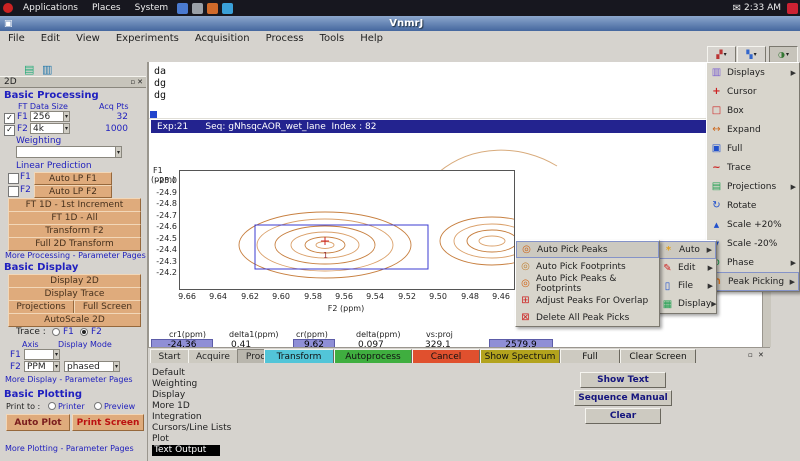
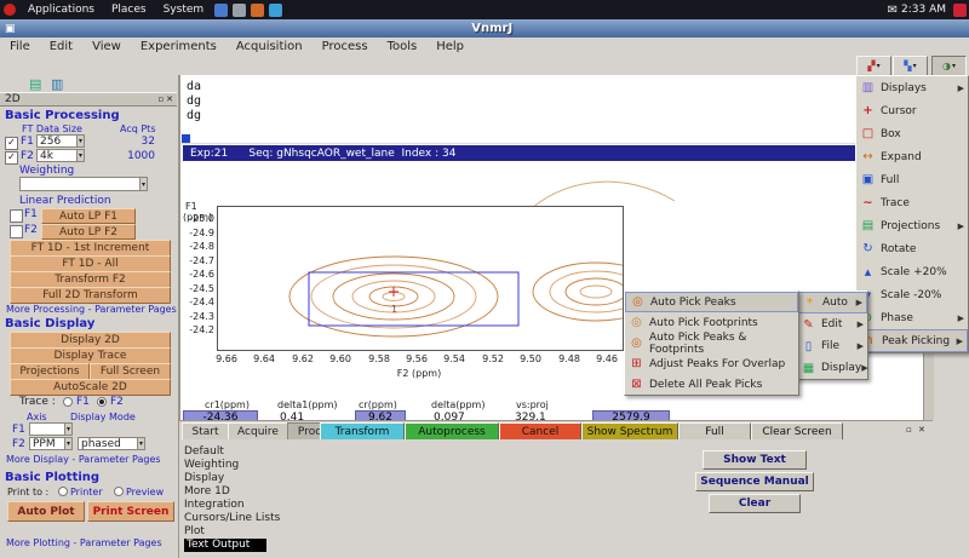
  Applications
  Places
  System
  ✉
  2:33 AM
  ▣
  VnmrJ
  File
  Edit
  View
  Experiments
  Acquisition
  Process
  Tools
  Help
  ▞
  ▚
  ◑
  ▤
  ▥
  2D
  ▫
  ✕
  Basic Processing
  FT Data Size
  Acq Pts
  ✓
  F1
  256
  32
  ✓
  F2
  4k
  1000
  Weighting
  Linear Prediction
  F1
  Auto LP F1
  F2
  Auto LP F2
  FT 1D - 1st Increment
  FT 1D - All
  Transform F2
  Full 2D Transform
  More Processing - Parameter Pages
  Basic Display
  Display 2D
  Display Trace
  Projections
  Full Screen
  AutoScale 2D
  Trace :
  F1
  F2
  Axis
  Display Mode
  F1
  F2
  PPM
  phased
  More Display - Parameter Pages
  Basic Plotting
  Print to :
  Printer
  Preview
  Auto Plot
  Print Screen
  More Plotting - Parameter Pages
  da
  dg
  dg
- Exp:21 Seq: gNhsqcAOR_wet_lane Index : 82
+ Exp:21 Seq: gNhsqcAOR_wet_lane Index : 34
  F1
  (ppm)
  -25.0
  -24.9
  -24.8
  -24.7
  -24.6
  -24.5
  -24.4
  -24.3
  -24.2
  1
  9.66
  9.64
  9.62
  9.60
  9.58
  9.56
  9.54
  9.52
  9.50
  9.48
  9.46
  F2 (ppm)
  cr1(ppm)
  delta1(ppm)
  cr(ppm)
  delta(ppm)
  vs:proj
  -24.36
  0.41
  9.62
  0.097
  329.1
  2579.9
  Start
  Acquire
  Transform
  Autoprocess
  Cancel
  Show Spectrum
  Full
  Clear Screen
  ▫
  ✕
  Default
  Weighting
  Display
  More 1D
  Integration
  Cursors/Line Lists
  Plot
  Text Output
  Show Text
  Sequence Manual
  Clear
  ▥
  Displays
  ▶
  +
  Cursor
  □
  Box
  ↔
  Expand
  ▣
  Full
  ~
  Trace
  ▤
  Projections
  ▶
  ↻
  Rotate
  ▲
  Scale +20%
  Scale -20%
  Phase
  ▶
  ∩
  Peak Picking
  ▶
  *
  Auto
  ▶
  ✎
  Edit
  ▶
  ▯
  File
  ▶
  ▦
  Display
  ▶
  ◎
  Auto Pick Peaks
  ◎
  Auto Pick Footprints
  ◎
  Auto Pick Peaks & Footprints
  ⊞
  Adjust Peaks For Overlap
  ⊠
  Delete All Peak Picks
